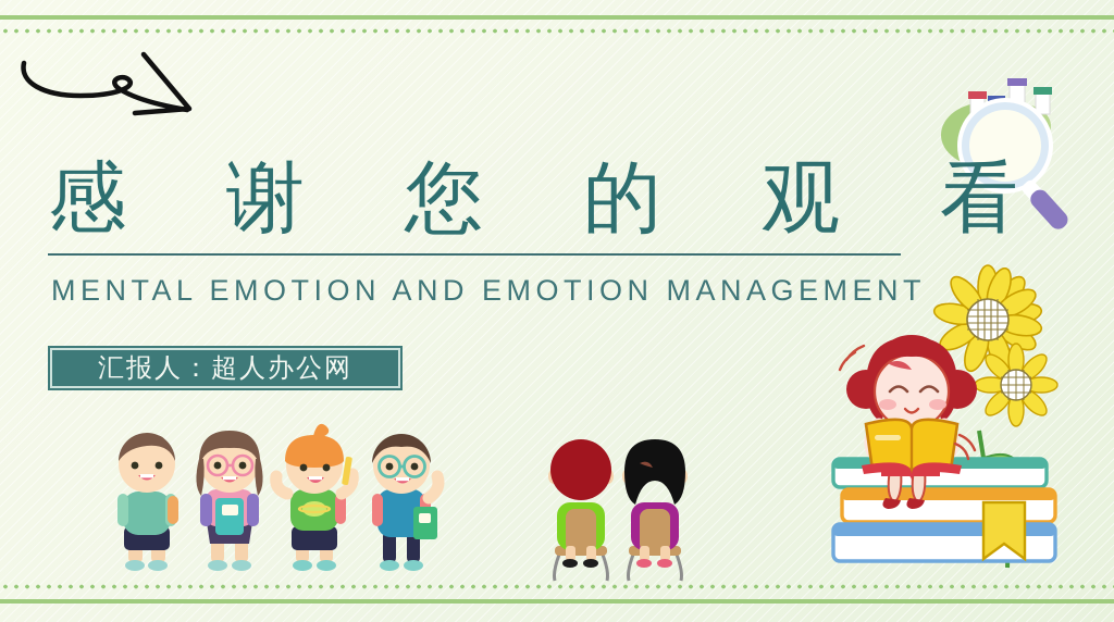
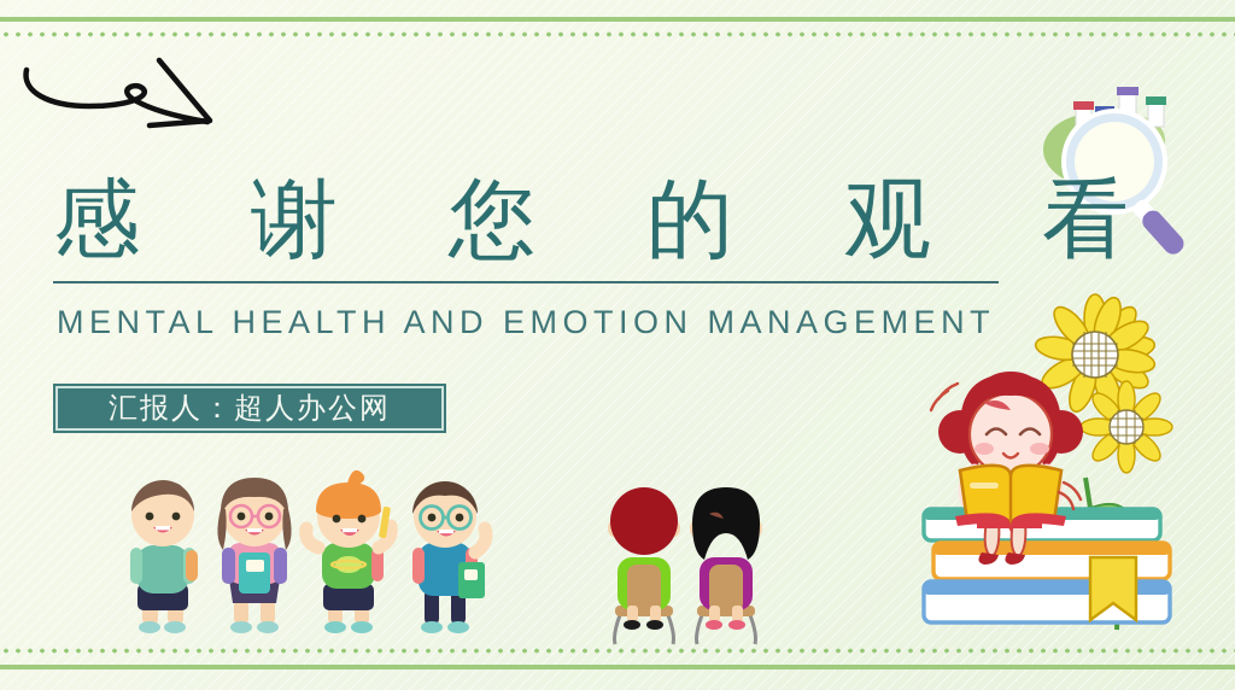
  感 谢 您 的 观 看
- MENTAL EMOTION AND EMOTION MANAGEMENT
+ MENTAL HEALTH AND EMOTION MANAGEMENT
  汇报人：超人办公网
